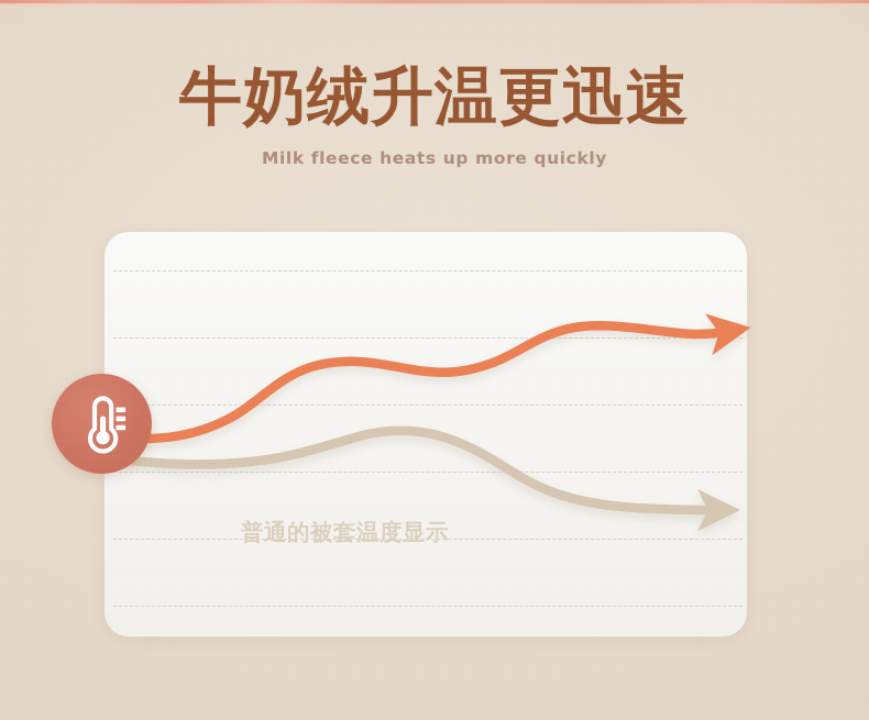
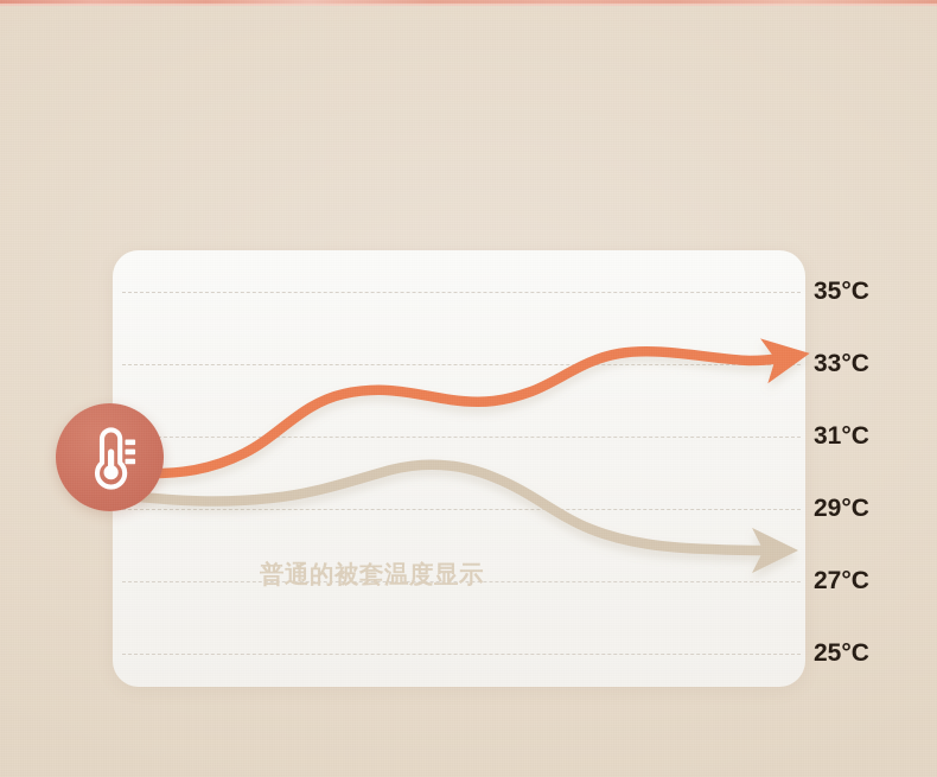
- 牛奶绒升温更迅速
- Milk fleece heats up more quickly
  普通的被套温度显示
+ 35°C
+ 33°C
+ 31°C
+ 29°C
+ 27°C
+ 25°C
